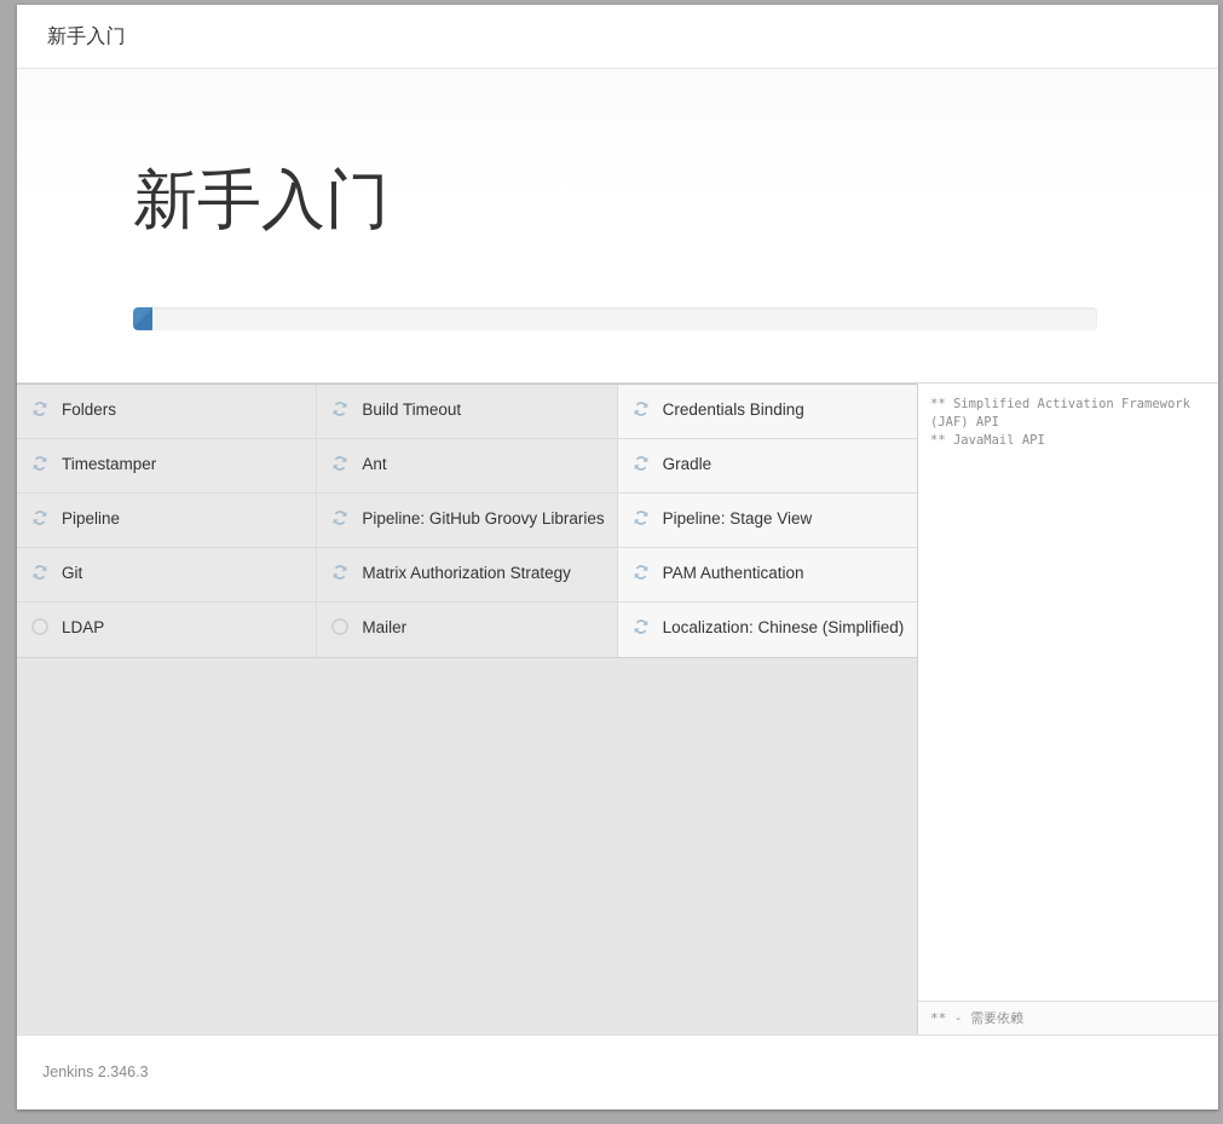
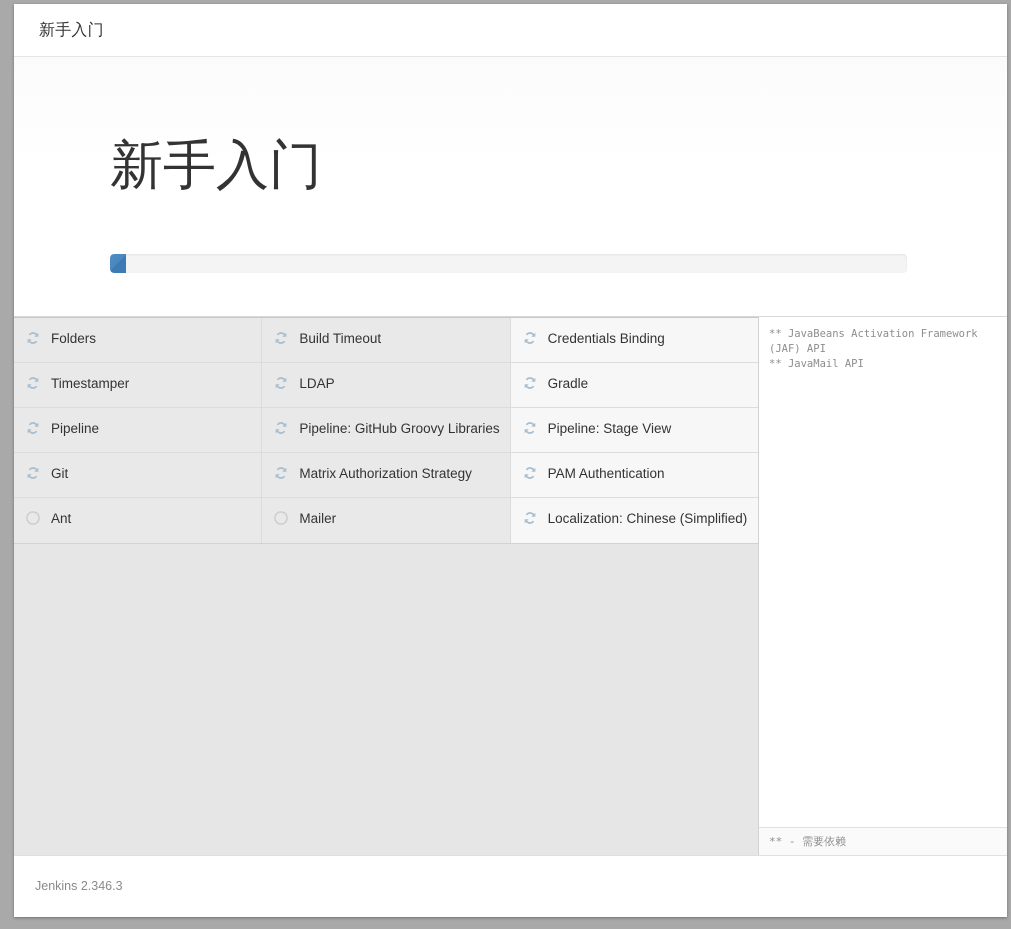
  新手入门
  新手入门
  Folders
  Timestamper
  Pipeline
  Git
- LDAP
+ Ant
  Build Timeout
- Ant
+ LDAP
  Pipeline: GitHub Groovy Libraries
  Matrix Authorization Strategy
  Mailer
  Credentials Binding
  Gradle
  Pipeline: Stage View
  PAM Authentication
  Localization: Chinese (Simplified)
- ** Simplified Activation Framework (JAF) API
+ ** JavaBeans Activation Framework (JAF) API
  ** JavaMail API
  ** - 需要依赖
  Jenkins 2.346.3
